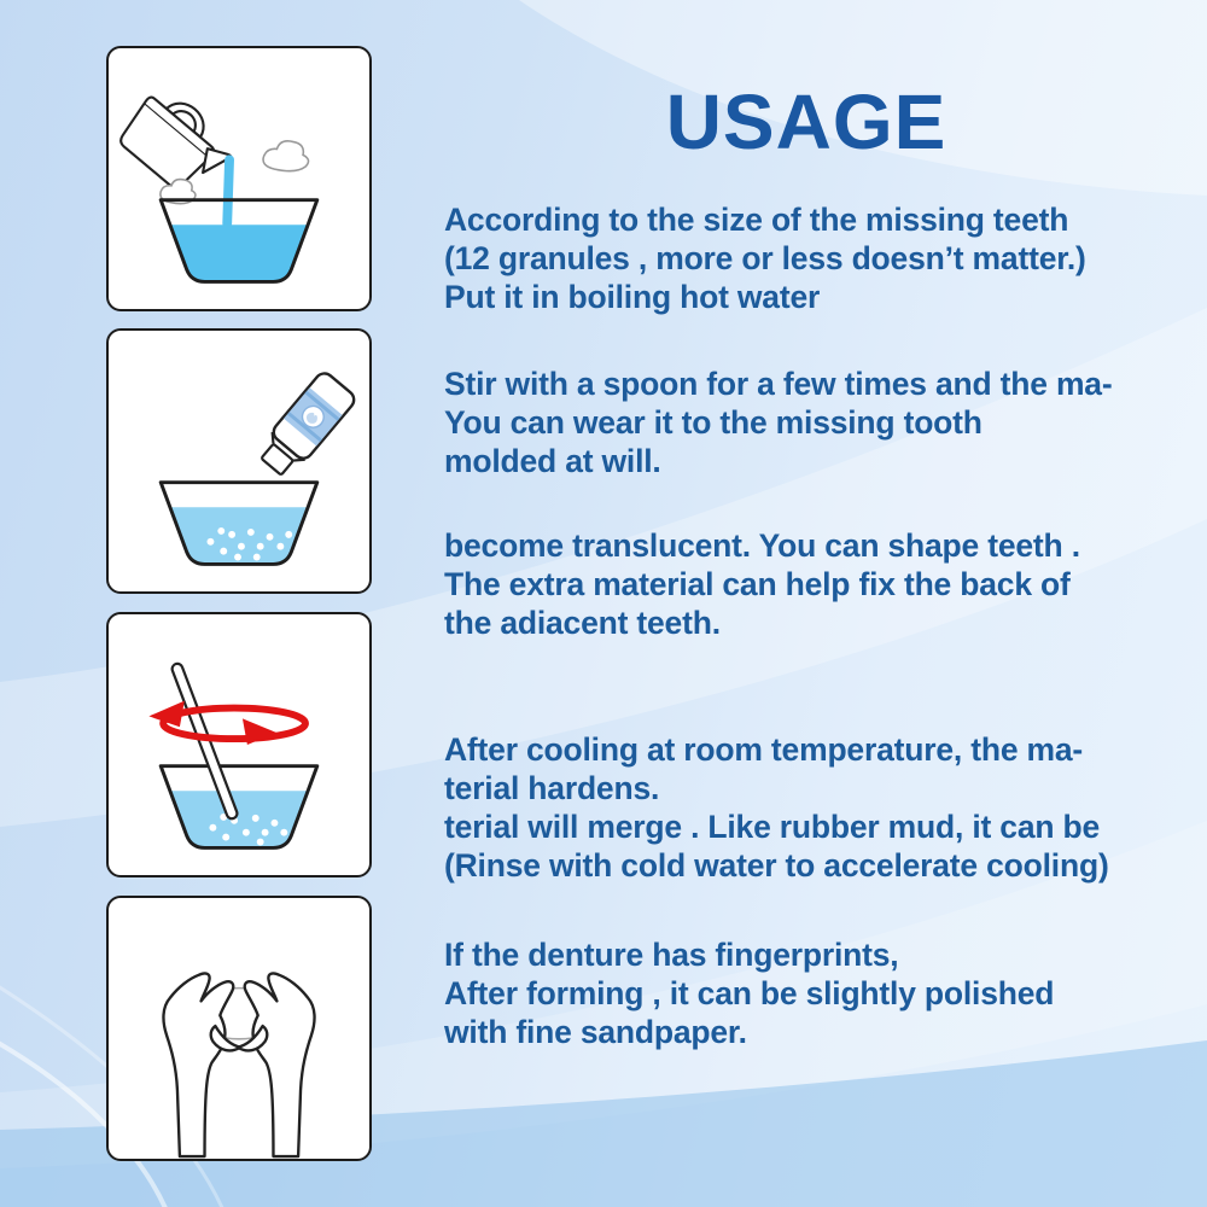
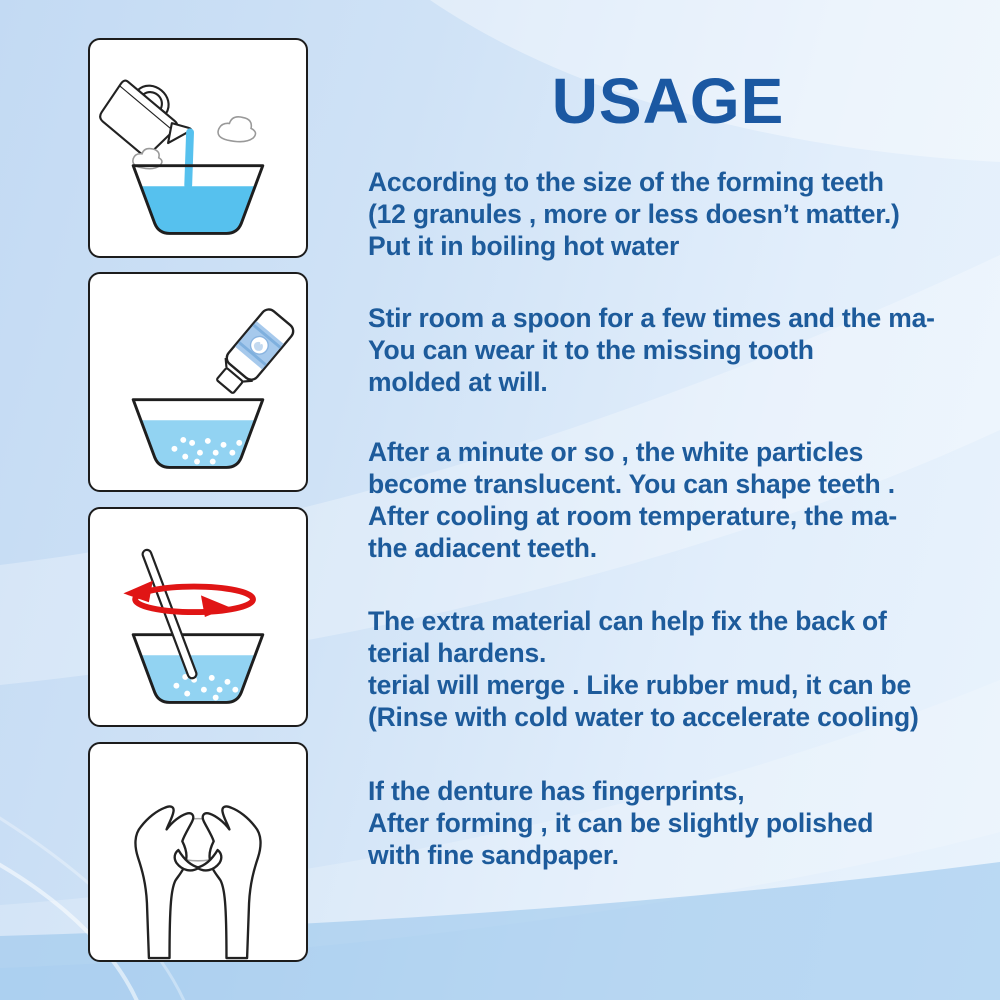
  USAGE
- According to the size of the missing teeth
+ According to the size of the forming teeth
  (12 granules , more or less doesn’t matter.)
  Put it in boiling hot water
- Stir with a spoon for a few times and the ma-
+ Stir room a spoon for a few times and the ma-
  You can wear it to the missing tooth
  molded at will.
+ After a minute or so , the white particles
  become translucent. You can shape teeth .
- The extra material can help fix the back of
+ After cooling at room temperature, the ma-
  the adiacent teeth.
- After cooling at room temperature, the ma-
+ The extra material can help fix the back of
  terial hardens.
  terial will merge . Like rubber mud, it can be
  (Rinse with cold water to accelerate cooling)
  If the denture has fingerprints,
  After forming , it can be slightly polished
  with fine sandpaper.
